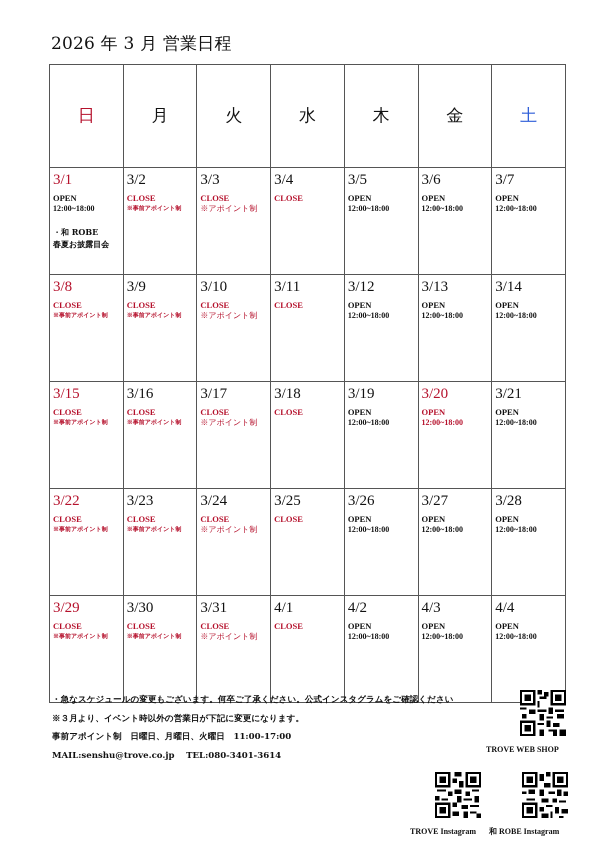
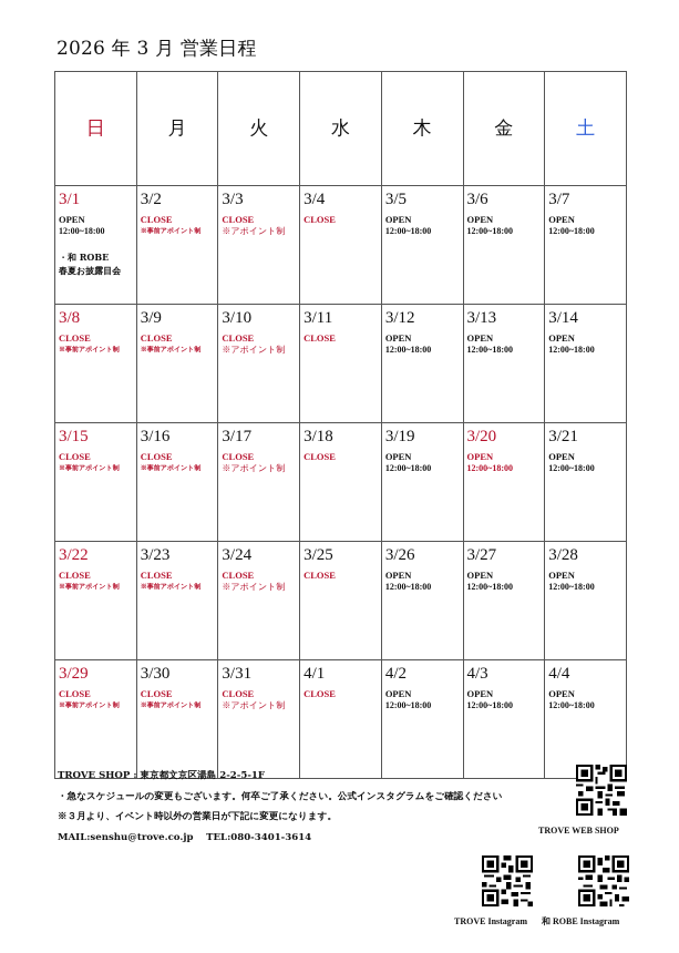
  2026 年 3 月 営業日程
  日	月	火	水	木	金	土
  3/1OPEN12:00~18:00・和 ROBE春夏お披露目会	3/2CLOSE	3/3CLOSE※アポイント制	3/4CLOSE	3/5OPEN12:00~18:00	3/6OPEN12:00~18:00	3/7OPEN12:00~18:00
  3/8CLOSE	3/9CLOSE	3/10CLOSE※アポイント制	3/11CLOSE	3/12OPEN12:00~18:00	3/13OPEN12:00~18:00	3/14OPEN12:00~18:00
  3/15CLOSE	3/16CLOSE	3/17CLOSE※アポイント制	3/18CLOSE	3/19OPEN12:00~18:00	3/20OPEN12:00~18:00	3/21OPEN12:00~18:00
  3/22CLOSE	3/23CLOSE	3/24CLOSE※アポイント制	3/25CLOSE	3/26OPEN12:00~18:00	3/27OPEN12:00~18:00	3/28OPEN12:00~18:00
  3/29CLOSE	3/30CLOSE	3/31CLOSE※アポイント制	4/1CLOSE	4/2OPEN12:00~18:00	4/3OPEN12:00~18:00	4/4OPEN12:00~18:00
+ TROVE SHOP : 東京都文京区湯島 2-2-5-1F
  ・急なスケジュールの変更もございます。何卒ご了承ください。公式インスタグラムをご確認ください
  ※３月より、イベント時以外の営業日が下記に変更になります。
- 事前アポイント制 日曜日、月曜日、火曜日 11:00-17:00
  MAIL:senshu@trove.co.jp TEL:080-3401-3614
  TROVE WEB SHOP
  TROVE Instagram
  和 ROBE Instagram
